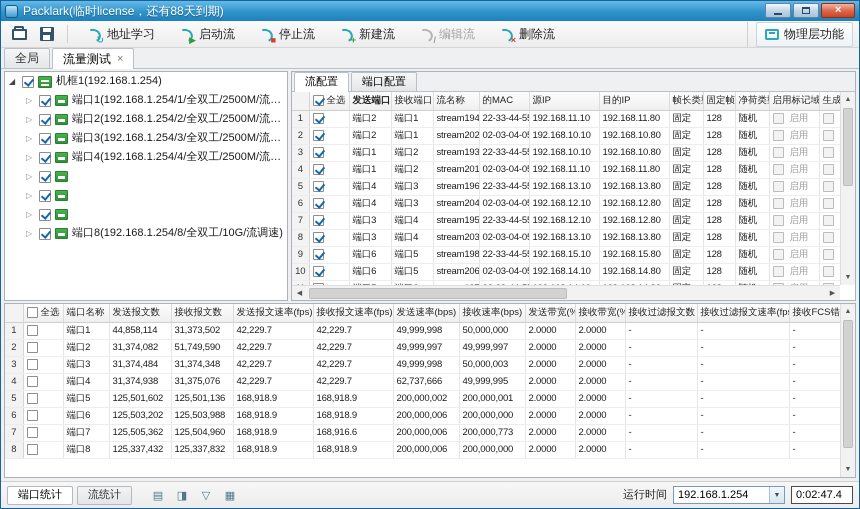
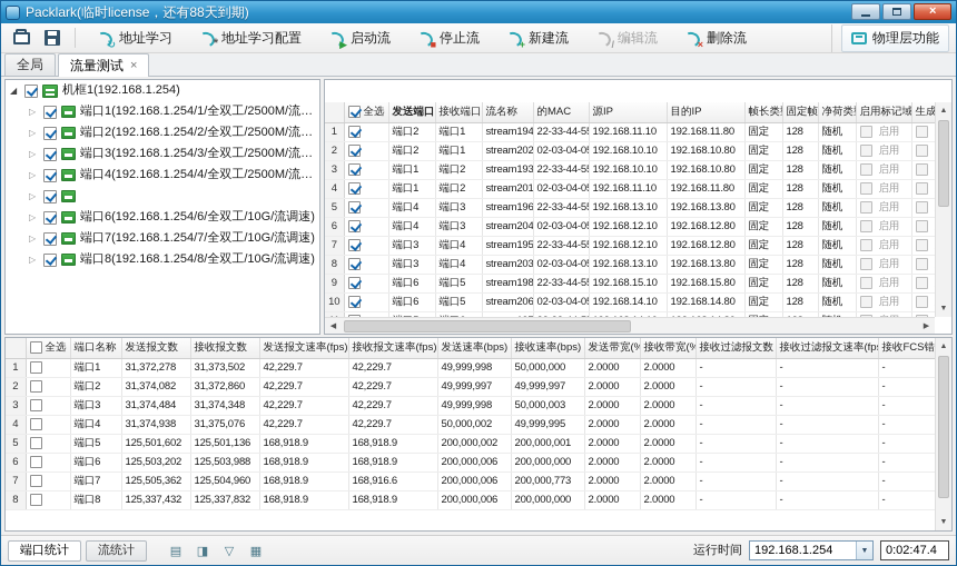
  Packlark(临时license，还有88天到期)
  ×
  ↻
  地址学习
+ *
+ 地址学习配置
  ▶
  启动流
  ■
  停止流
  +
  新建流
  /
  编辑流
  ×
  删除流
  物理层功能
  全局
  流量测试
  ×
  ◢
  机框1(192.168.1.254)
  ▷
  端口1(192.168.1.254/1/全双工/2500M/流调速
  ▷
  端口2(192.168.1.254/2/全双工/2500M/流调速
  ▷
  端口3(192.168.1.254/3/全双工/2500M/流调速
  ▷
  端口4(192.168.1.254/4/全双工/2500M/流调速
  ▷
  ▷
+ 端口6(192.168.1.254/6/全双工/10G/流调速)
  ▷
+ 端口7(192.168.1.254/7/全双工/10G/流调速)
  ▷
  端口8(192.168.1.254/8/全双工/10G/流调速)
- 流配置
- 端口配置
  	全选	发送端口	接收端口	流名称	的MAC	源IP	目的IP	帧长类	固定帧	净荷类	启用标记域	生成
  1		端口2	端口1	stream194	22-33-44-5	192.168.11.10	192.168.11.80	固定	128	随机	启用
  2		端口2	端口1	stream202	02-03-04-0	192.168.10.10	192.168.10.80	固定	128	随机	启用
  3		端口1	端口2	stream193	22-33-44-5	192.168.10.10	192.168.10.80	固定	128	随机	启用
  4		端口1	端口2	stream201	02-03-04-0	192.168.11.10	192.168.11.80	固定	128	随机	启用
  5		端口4	端口3	stream196	22-33-44-5	192.168.13.10	192.168.13.80	固定	128	随机	启用
  6		端口4	端口3	stream204	02-03-04-0	192.168.12.10	192.168.12.80	固定	128	随机	启用
  7		端口3	端口4	stream195	22-33-44-5	192.168.12.10	192.168.12.80	固定	128	随机	启用
  8		端口3	端口4	stream203	02-03-04-0	192.168.13.10	192.168.13.80	固定	128	随机	启用
  9		端口6	端口5	stream198	22-33-44-5	192.168.15.10	192.168.15.80	固定	128	随机	启用
  10		端口6	端口5	stream206	02-03-04-0	192.168.14.10	192.168.14.80	固定	128	随机	启用
  	全选	端口名称	发送报文数	接收报文数	发送报文速率(fps)	接收报文速率(fps)	发送速率(bps)	接收速率(bps)	发送带宽(%	接收带宽(%	接收过滤报文数	接收过滤报文速率(fp	接收FCS错
- 1		端口1	44,858,114	31,373,502	42,229.7	42,229.7	49,999,998	50,000,000	2.0000	2.0000	-	-	-
+ 1		端口1	31,372,278	31,373,502	42,229.7	42,229.7	49,999,998	50,000,000	2.0000	2.0000	-	-	-
- 2		端口2	31,374,082	51,749,590	42,229.7	42,229.7	49,999,997	49,999,997	2.0000	2.0000	-	-	-
+ 2		端口2	31,374,082	31,372,860	42,229.7	42,229.7	49,999,997	49,999,997	2.0000	2.0000	-	-	-
  3		端口3	31,374,484	31,374,348	42,229.7	42,229.7	49,999,998	50,000,003	2.0000	2.0000	-	-	-
- 4		端口4	31,374,938	31,375,076	42,229.7	42,229.7	62,737,666	49,999,995	2.0000	2.0000	-	-	-
+ 4		端口4	31,374,938	31,375,076	42,229.7	42,229.7	50,000,002	49,999,995	2.0000	2.0000	-	-	-
  5		端口5	125,501,602	125,501,136	168,918.9	168,918.9	200,000,002	200,000,001	2.0000	2.0000	-	-	-
  6		端口6	125,503,202	125,503,988	168,918.9	168,918.9	200,000,006	200,000,000	2.0000	2.0000	-	-	-
  7		端口7	125,505,362	125,504,960	168,918.9	168,916.6	200,000,006	200,000,773	2.0000	2.0000	-	-	-
  8		端口8	125,337,432	125,337,832	168,918.9	168,918.9	200,000,006	200,000,000	2.0000	2.0000	-	-	-
  端口统计
  流统计
  ▤
  ◨
  ▽
  ▦
  运行时间
  192.168.1.254
  0:02:47.4
